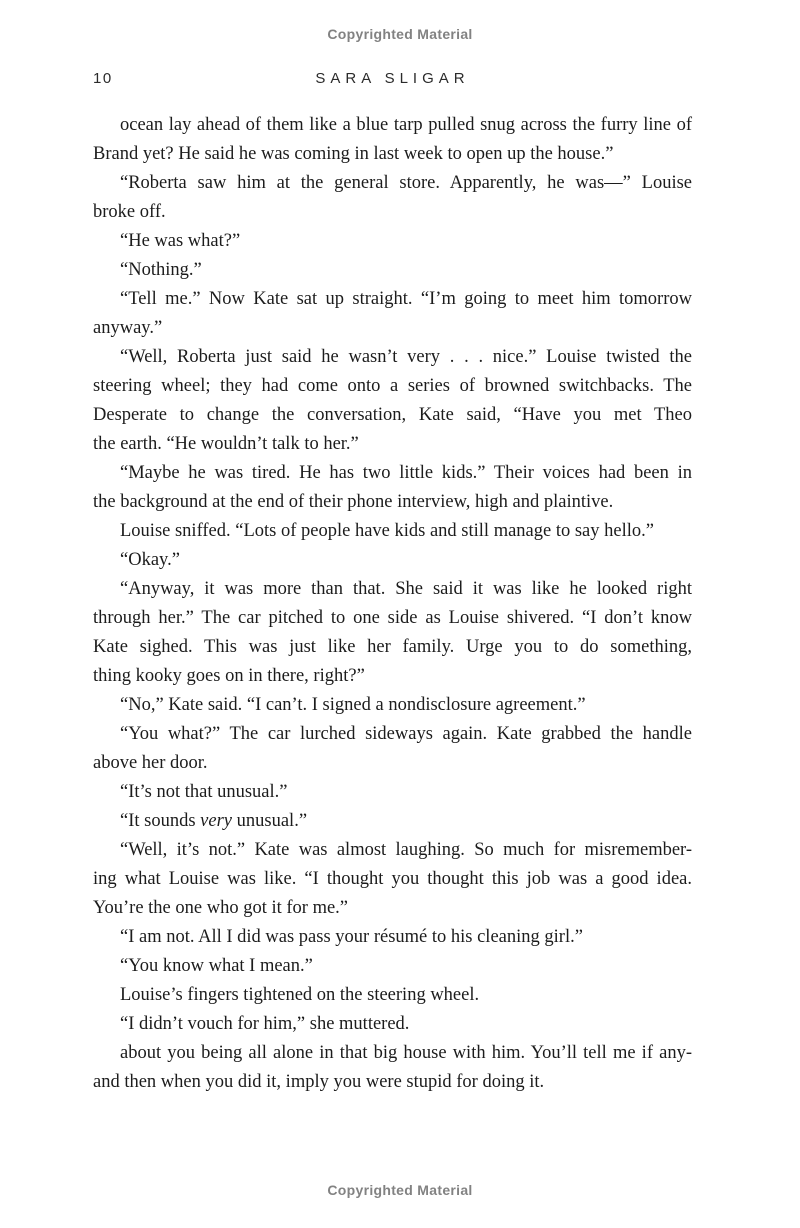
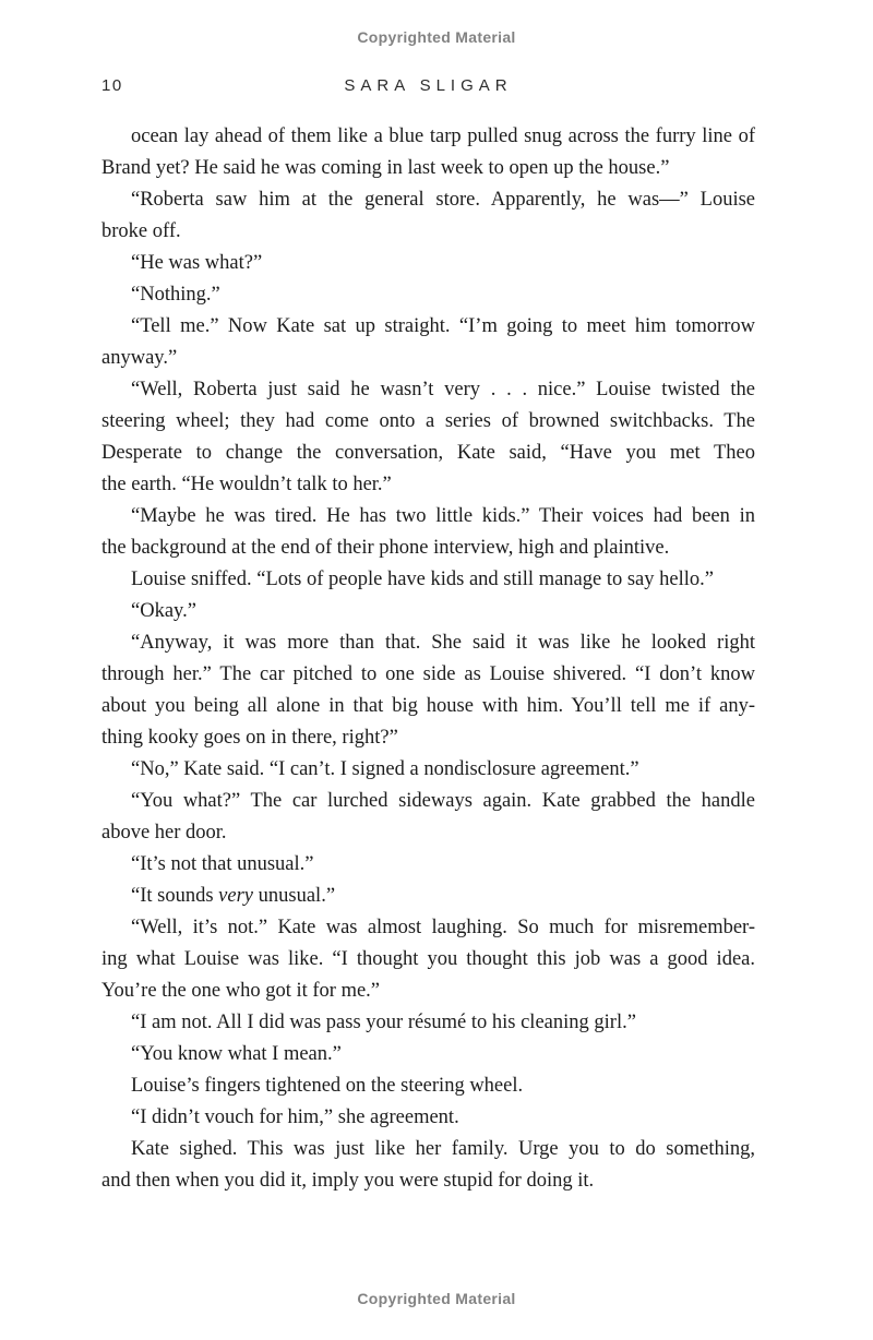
  Copyrighted Material
  10
  SARA SLIGAR
  ocean lay ahead of them like a blue tarp pulled snug across the furry line of
  Brand yet? He said he was coming in last week to open up the house.”
  “Roberta saw him at the general store. Apparently, he was—” Louise
  broke off.
  “He was what?”
  “Nothing.”
  “Tell me.” Now Kate sat up straight. “I’m going to meet him tomorrow
  anyway.”
  “Well, Roberta just said he wasn’t very . . . nice.” Louise twisted the
  steering wheel; they had come onto a series of browned switchbacks. The
  Desperate to change the conversation, Kate said, “Have you met Theo
  the earth. “He wouldn’t talk to her.”
  “Maybe he was tired. He has two little kids.” Their voices had been in
  the background at the end of their phone interview, high and plaintive.
  Louise sniffed. “Lots of people have kids and still manage to say hello.”
  “Okay.”
  “Anyway, it was more than that. She said it was like he looked right
  through her.” The car pitched to one side as Louise shivered. “I don’t know
- Kate sighed. This was just like her family. Urge you to do something,
+ about you being all alone in that big house with him. You’ll tell me if any-
  thing kooky goes on in there, right?”
  “No,” Kate said. “I can’t. I signed a nondisclosure agreement.”
  “You what?” The car lurched sideways again. Kate grabbed the handle
  above her door.
  “It’s not that unusual.”
  “It sounds very unusual.”
  “Well, it’s not.” Kate was almost laughing. So much for misremember-
  ing what Louise was like. “I thought you thought this job was a good idea.
  You’re the one who got it for me.”
  “I am not. All I did was pass your résumé to his cleaning girl.”
  “You know what I mean.”
  Louise’s fingers tightened on the steering wheel.
- “I didn’t vouch for him,” she muttered.
+ “I didn’t vouch for him,” she agreement.
- about you being all alone in that big house with him. You’ll tell me if any-
+ Kate sighed. This was just like her family. Urge you to do something,
  and then when you did it, imply you were stupid for doing it.
  Copyrighted Material
